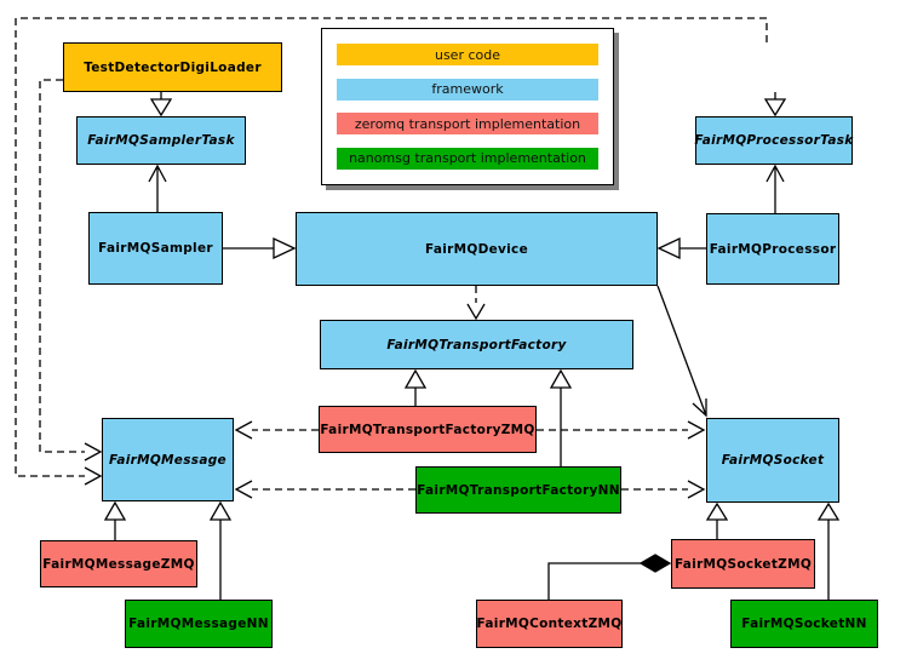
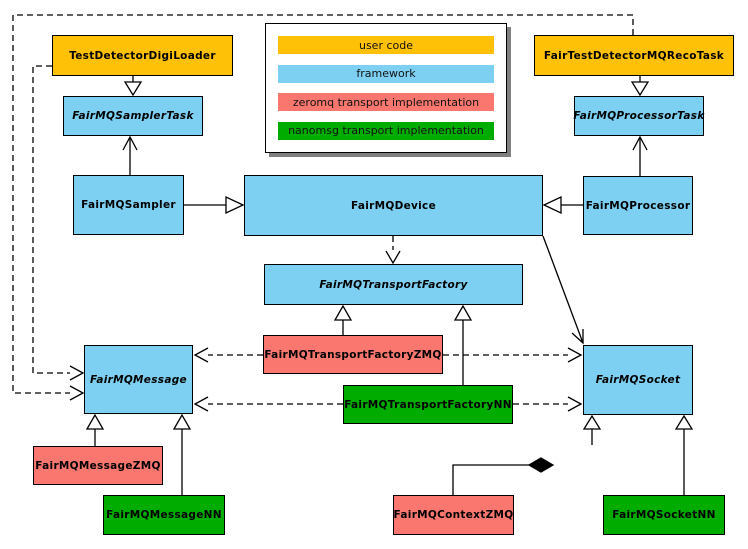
  user code
  framework
  zeromq transport implementation
  nanomsg transport implementation
  TestDetectorDigiLoader
+ FairTestDetectorMQRecoTask
  FairMQSamplerTask
  FairMQProcessorTask
  FairMQSampler
  FairMQDevice
  FairMQProcessor
  FairMQTransportFactory
  FairMQTransportFactoryZMQ
  FairMQTransportFactoryNN
  FairMQMessage
  FairMQSocket
  FairMQMessageZMQ
  FairMQMessageNN
- FairMQSocketZMQ
  FairMQSocketNN
  FairMQContextZMQ
